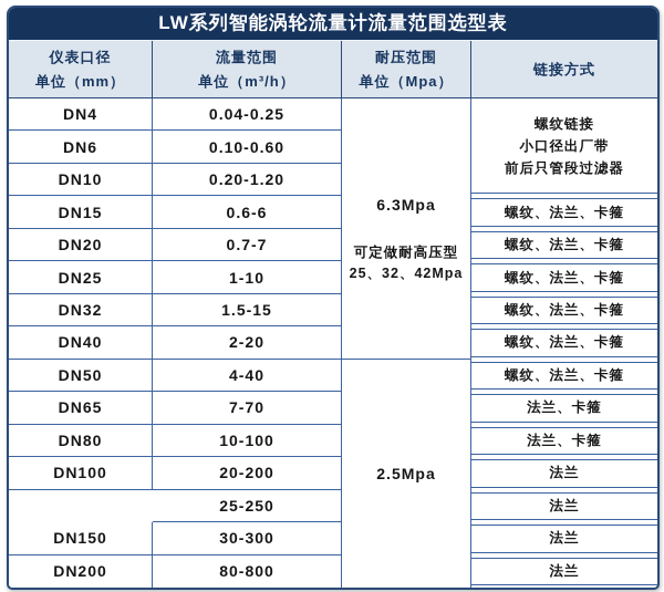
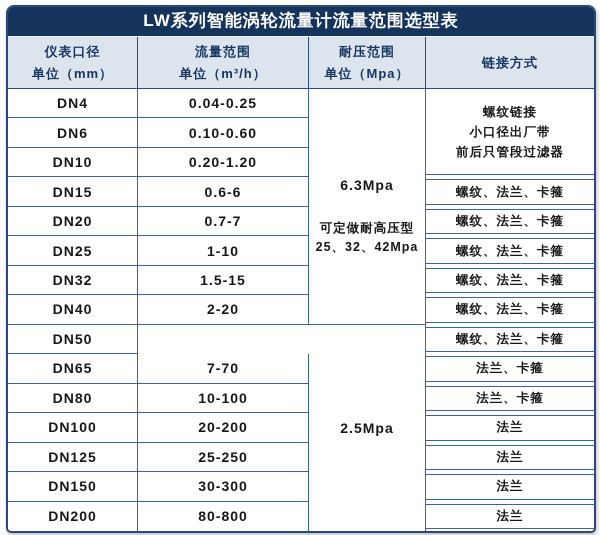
  LW系列智能涡轮流量计流量范围选型表
  仪表口径
  单位（mm）
  流量范围
  单位（m³/h）
  耐压范围
  单位（Mpa）
  链接方式
  DN4
  DN6
  DN10
  DN15
  DN20
  DN25
  DN32
  DN40
  DN50
  DN65
  DN80
  DN100
+ DN125
  DN150
  DN200
  0.04-0.25
  0.10-0.60
  0.20-1.20
  0.6-6
  0.7-7
  1-10
  1.5-15
  2-20
- 4-40
  7-70
  10-100
  20-200
  25-250
  30-300
  80-800
  6.3Mpa
  可定做耐高压型
  25、32、42Mpa
  2.5Mpa
  螺纹链接
  小口径出厂带
  前后只管段过滤器
  螺纹、法兰、卡箍
  螺纹、法兰、卡箍
  螺纹、法兰、卡箍
  螺纹、法兰、卡箍
  螺纹、法兰、卡箍
  螺纹、法兰、卡箍
  法兰、卡箍
  法兰、卡箍
  法兰
  法兰
  法兰
  法兰
